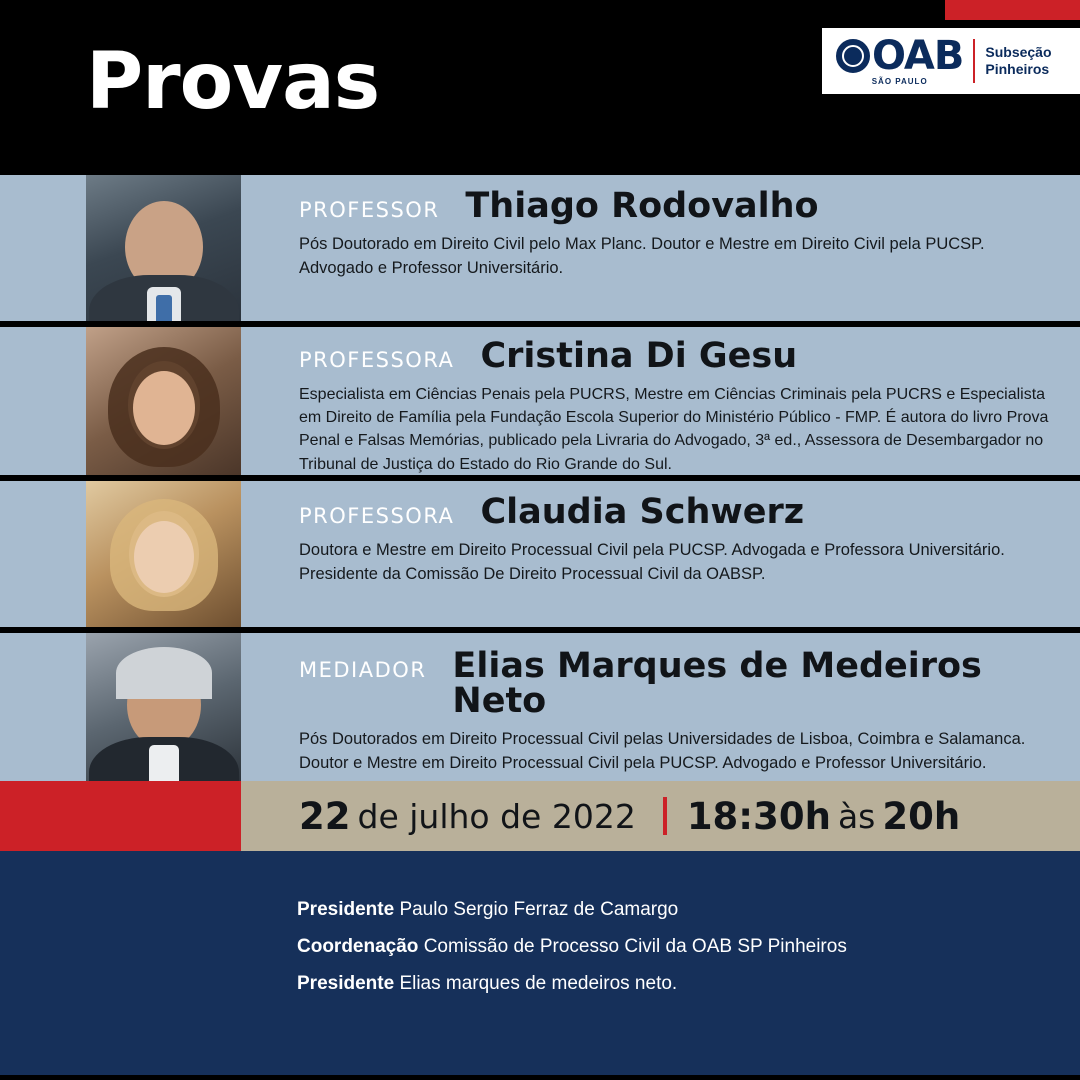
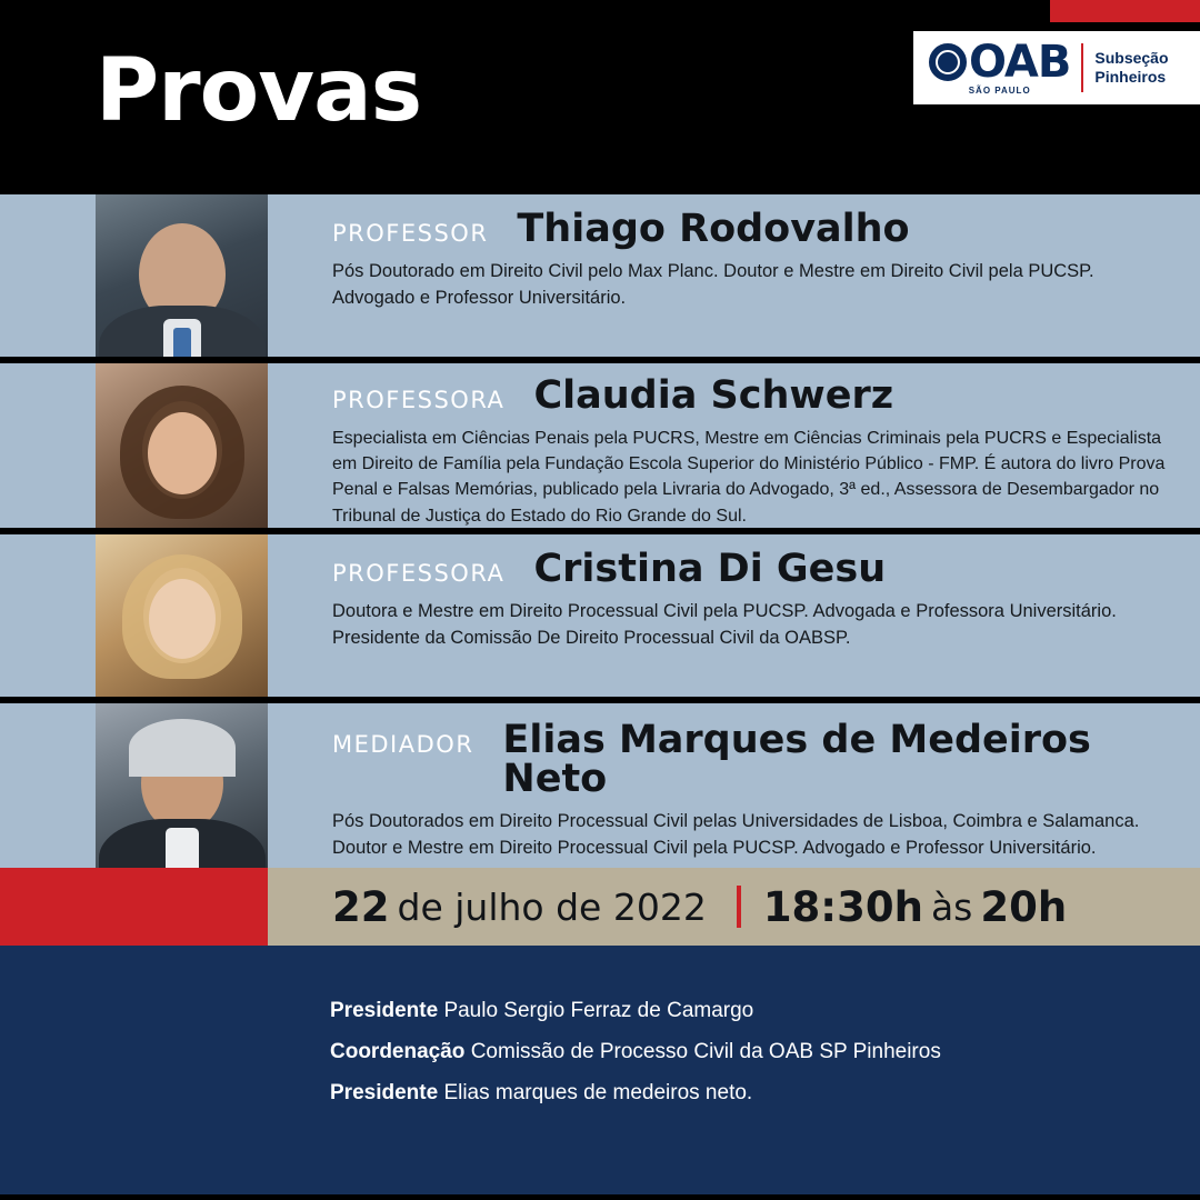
  Provas
  OAB
  SÃO PAULO
  Subseção
  Pinheiros
  PROFESSOR
  Thiago Rodovalho
  Pós Doutorado em Direito Civil pelo Max Planc. Doutor e Mestre em Direito Civil pela PUCSP. Advogado e Professor Universitário.
  PROFESSORA
- Cristina Di Gesu
+ Claudia Schwerz
  Especialista em Ciências Penais pela PUCRS, Mestre em Ciências Criminais pela PUCRS e Especialista em Direito de Família pela Fundação Escola Superior do Ministério Público - FMP. É autora do livro Prova Penal e Falsas Memórias, publicado pela Livraria do Advogado, 3ª ed., Assessora de Desembargador no Tribunal de Justiça do Estado do Rio Grande do Sul.
  PROFESSORA
- Claudia Schwerz
+ Cristina Di Gesu
  Doutora e Mestre em Direito Processual Civil pela PUCSP. Advogada e Professora Universitário. Presidente da Comissão De Direito Processual Civil da OABSP.
  MEDIADOR
  Elias Marques de Medeiros Neto
  Pós Doutorados em Direito Processual Civil pelas Universidades de Lisboa, Coimbra e Salamanca. Doutor e Mestre em Direito Processual Civil pela PUCSP. Advogado e Professor Universitário.
  22
  de julho de 2022
  18:30h
  às
  20h
  Presidente Paulo Sergio Ferraz de Camargo
  Coordenação Comissão de Processo Civil da OAB SP Pinheiros
  Presidente Elias marques de medeiros neto.
